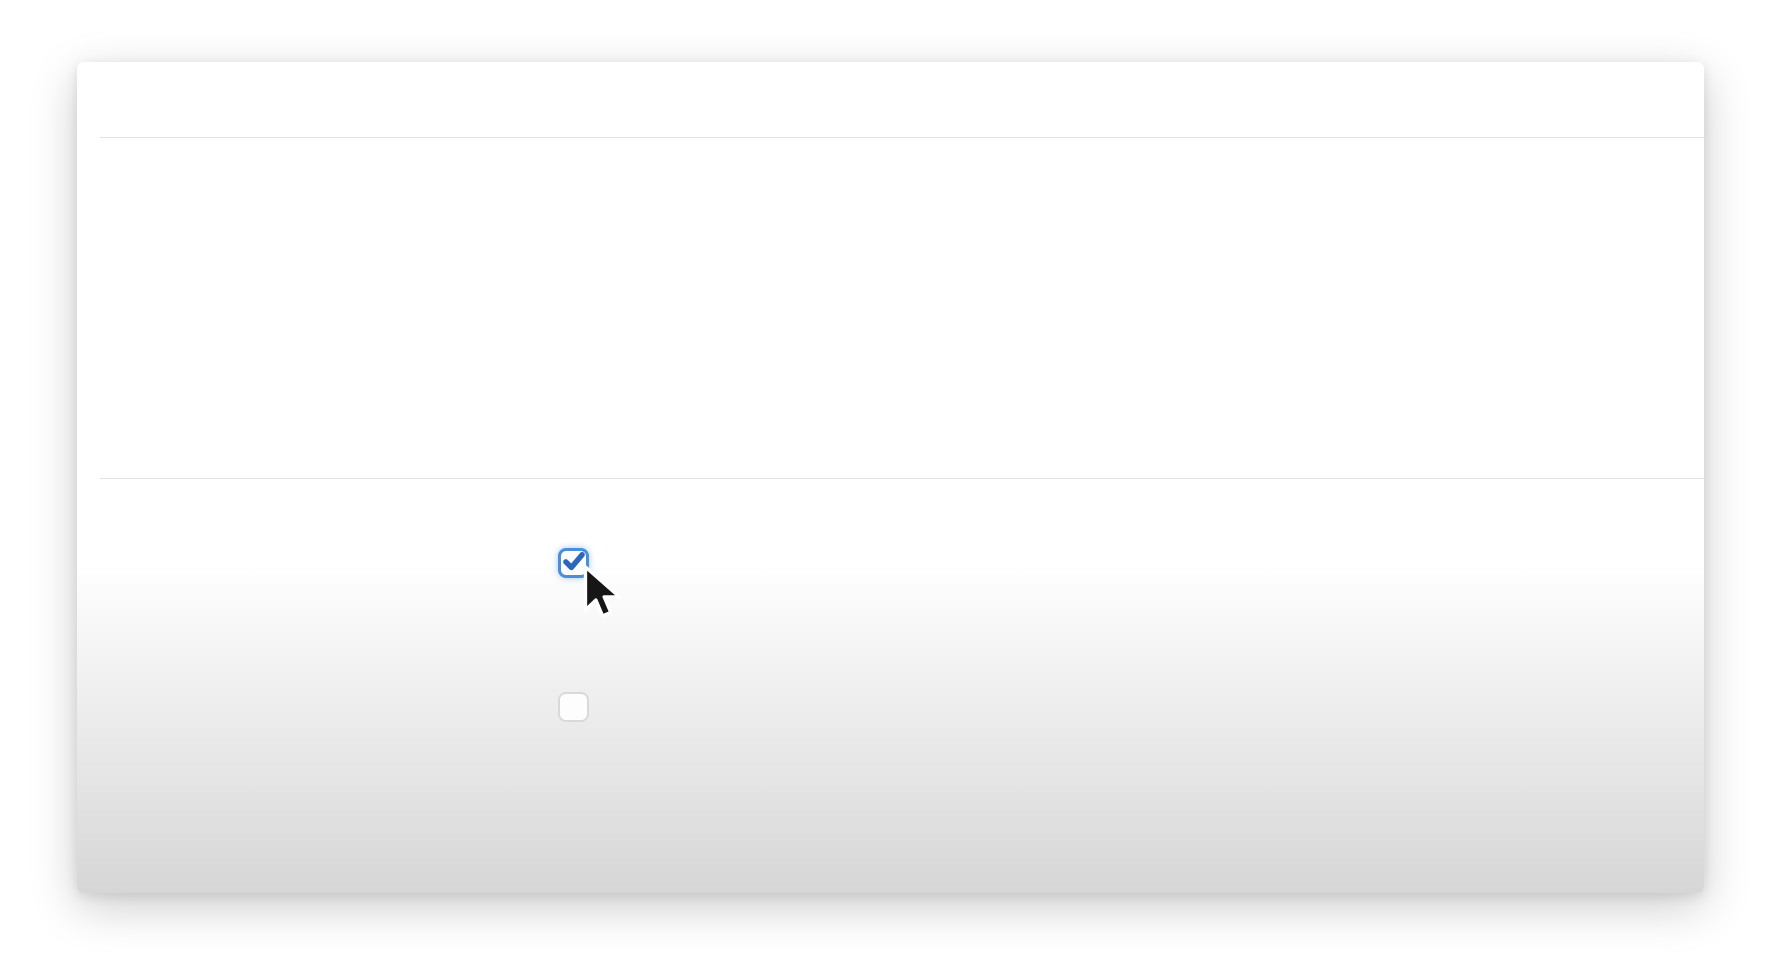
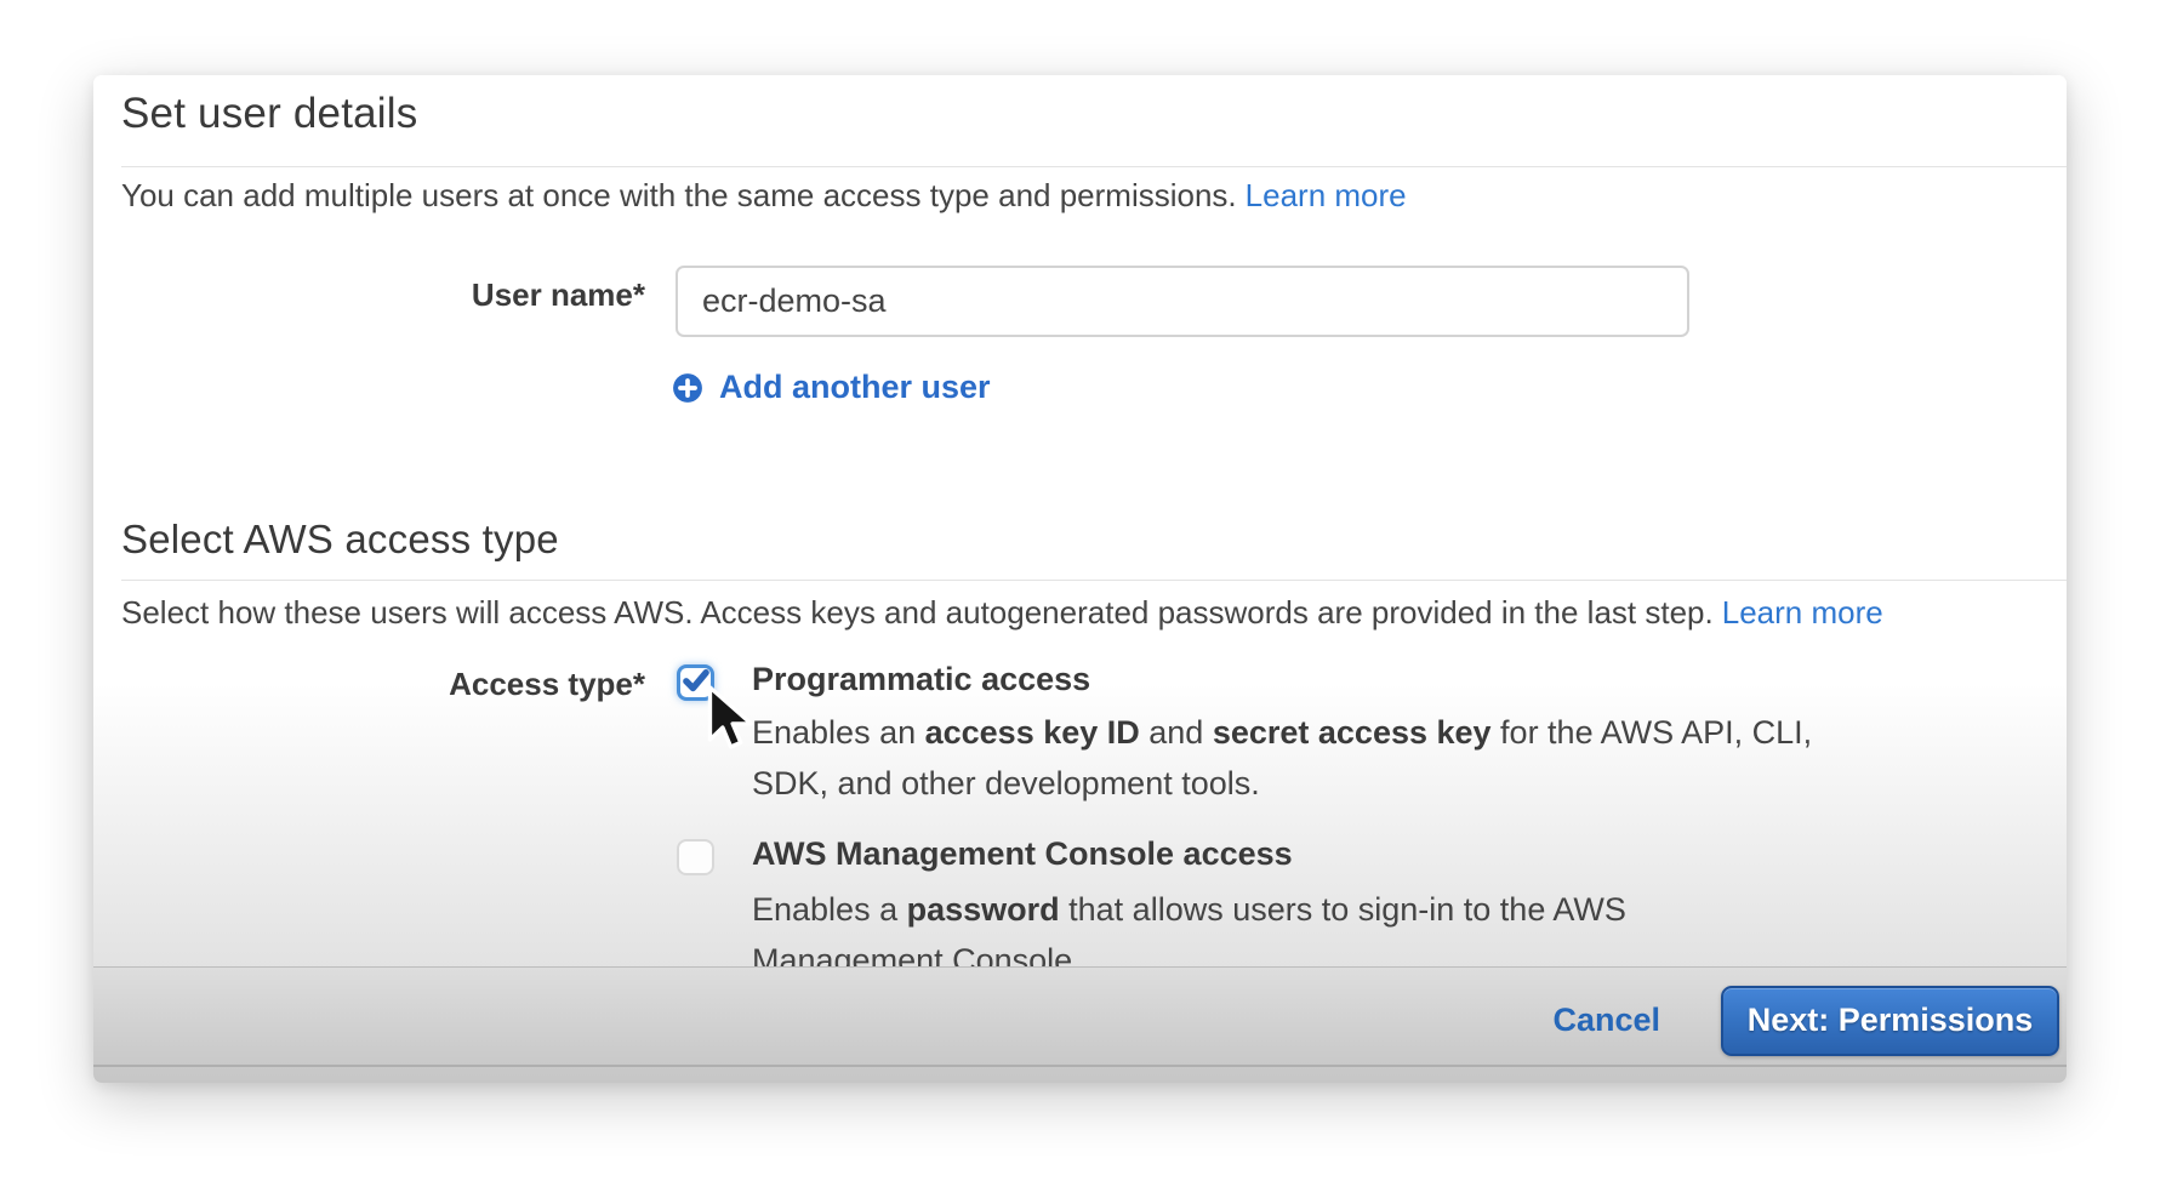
+ Set user details
+ You can add multiple users at once with the same access type and permissions. Learn more
+ User name*
+ ecr-demo-sa
+ Add another user
+ Select AWS access type
+ Select how these users will access AWS. Access keys and autogenerated passwords are provided in the last step. Learn more
+ Access type*
+ Programmatic access
+ Enables an access key ID and secret access key for the AWS API, CLI, SDK, and other development tools.
+ AWS Management Console access
+ Enables a password that allows users to sign-in to the AWS Management Console.
+ Cancel
+ Next: Permissions
